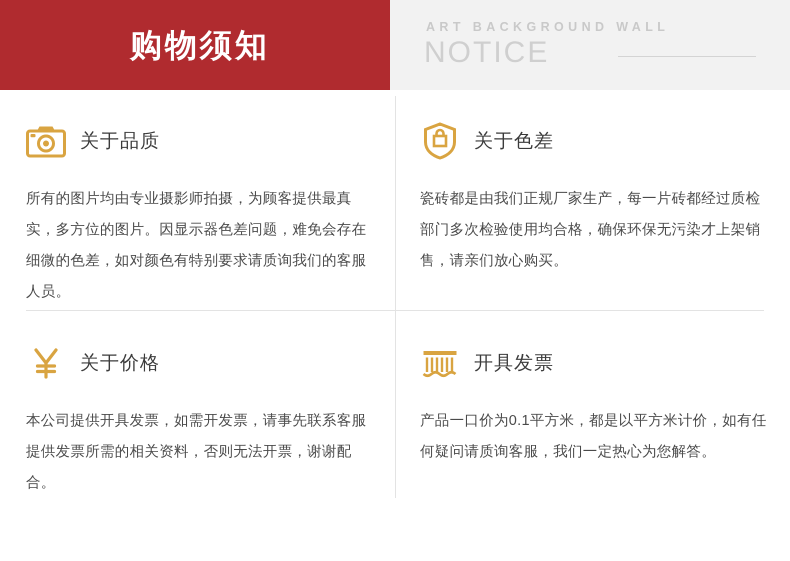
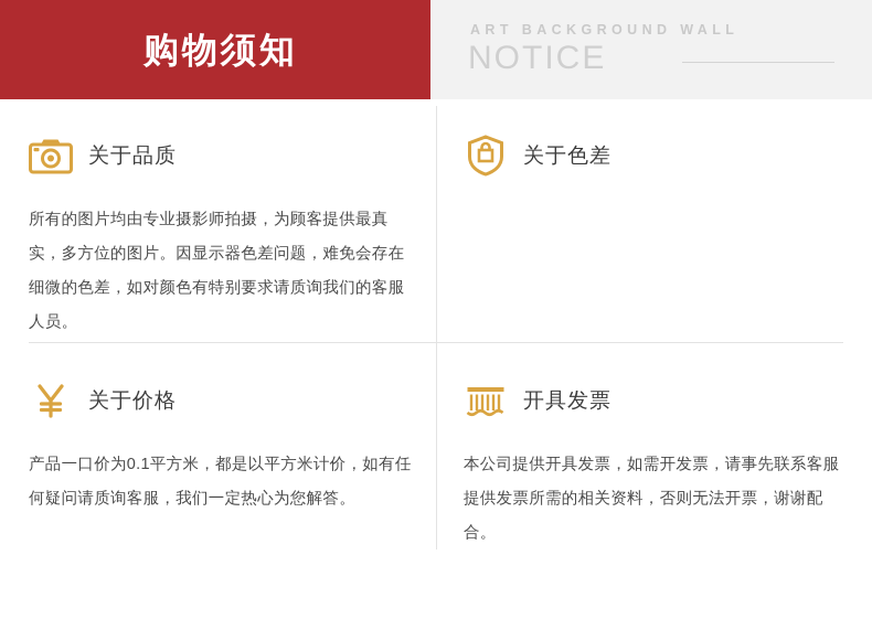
  购物须知
  ART BACKGROUND WALL
  NOTICE
  关于品质
  所有的图片均由专业摄影师拍摄，为顾客提供最真实，多方位的图片。因显示器色差问题，难免会存在细微的色差，如对颜色有特别要求请质询我们的客服人员。
  关于色差
- 瓷砖都是由我们正规厂家生产，每一片砖都经过质检部门多次检验使用均合格，确保环保无污染才上架销售，请亲们放心购买。
  关于价格
- 本公司提供开具发票，如需开发票，请事先联系客服提供发票所需的相关资料，否则无法开票，谢谢配合。
+ 产品一口价为0.1平方米，都是以平方米计价，如有任何疑问请质询客服，我们一定热心为您解答。
  开具发票
- 产品一口价为0.1平方米，都是以平方米计价，如有任何疑问请质询客服，我们一定热心为您解答。
+ 本公司提供开具发票，如需开发票，请事先联系客服提供发票所需的相关资料，否则无法开票，谢谢配合。
